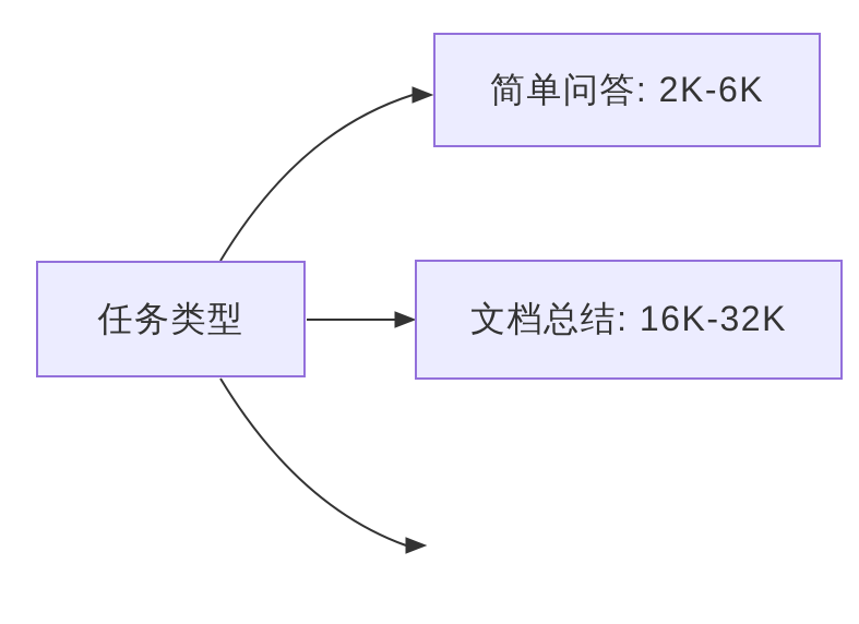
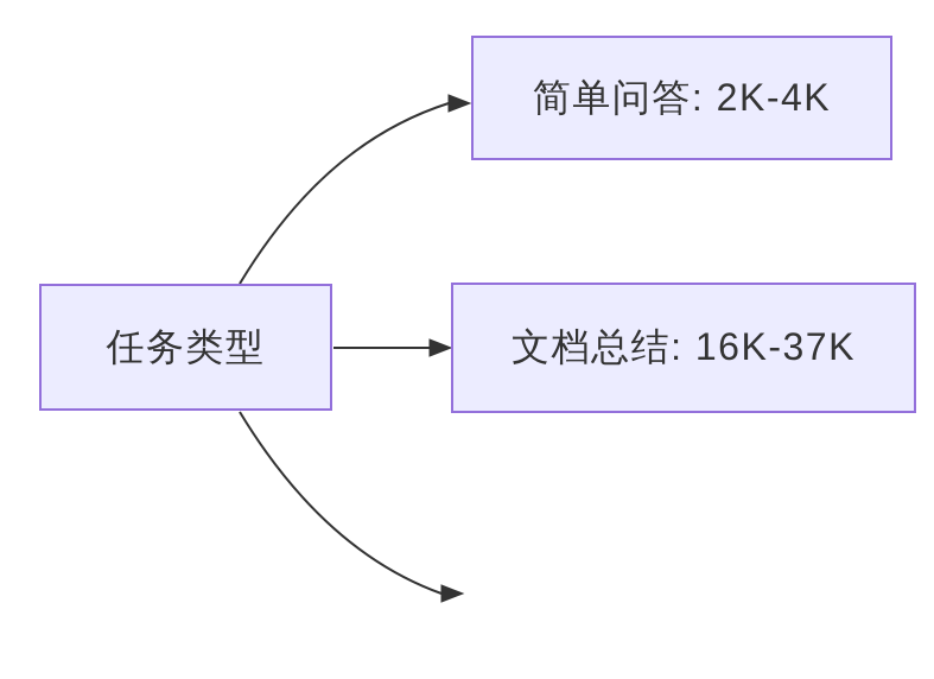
  任务类型
- 简单问答: 2K-6K
+ 简单问答: 2K-4K
- 文档总结: 16K-32K
+ 文档总结: 16K-37K
